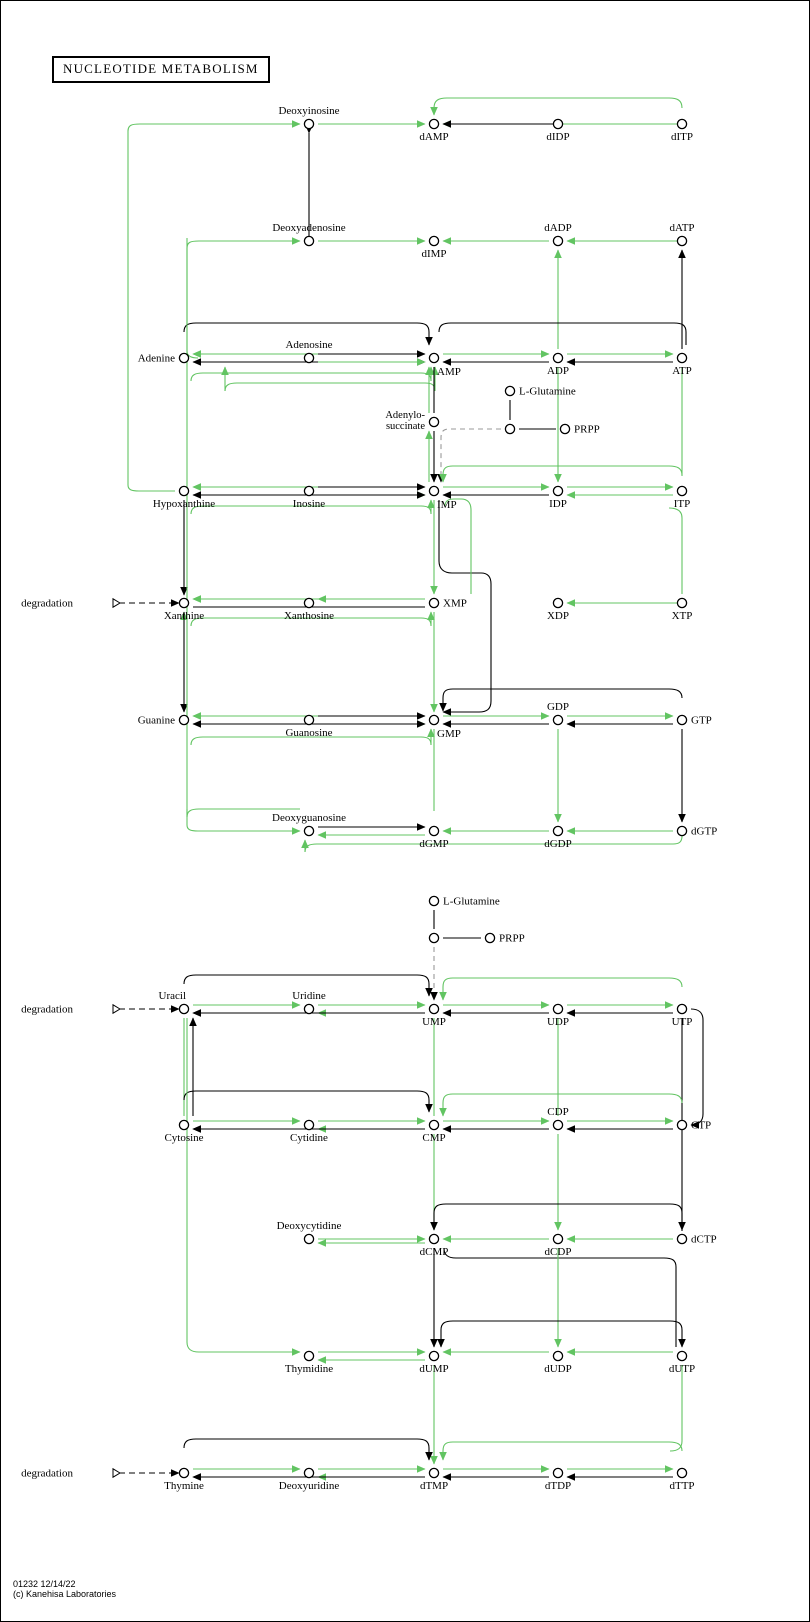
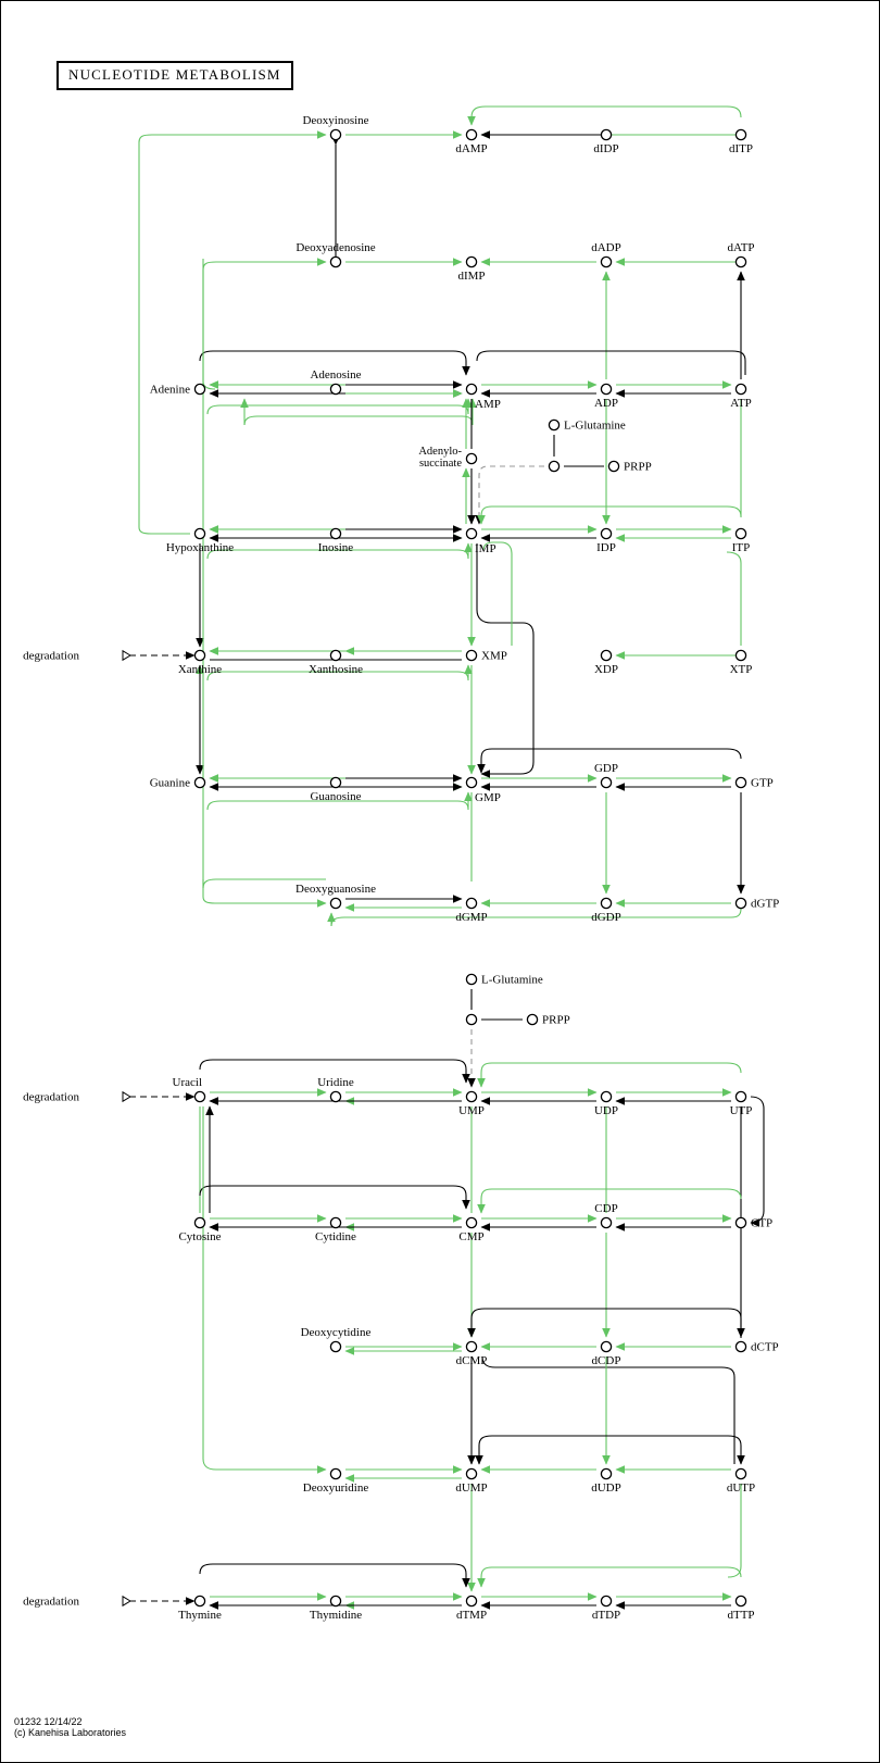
  degradation
  degradation
  degradation
  Deoxyinosine
  dAMP
  dIDP
  dITP
  Deoxyadenosine
  dIMP
  dADP
  dATP
  Adenine
  Adenosine
  AMP
  ADP
  ATP
  L-Glutamine
  PRPP
  Adenylo-
  succinate
  Hypoxanthine
  Inosine
  IMP
  IDP
  ITP
  Xanthine
  Xanthosine
  XMP
  XDP
  XTP
  Guanine
  Guanosine
  GMP
  GDP
  GTP
  Deoxyguanosine
  dGMP
  dGDP
  dGTP
  L-Glutamine
  PRPP
  Uracil
  Uridine
  UMP
  UDP
  UTP
  Cytosine
  Cytidine
  CMP
  CDP
  CTP
  Deoxycytidine
  dCMP
  dCDP
  dCTP
- Thymidine
+ Deoxyuridine
  dUMP
  dUDP
  dUTP
  Thymine
- Deoxyuridine
+ Thymidine
  dTMP
  dTDP
  dTTP
  NUCLEOTIDE METABOLISM
  01232 12/14/22
  (c) Kanehisa Laboratories
